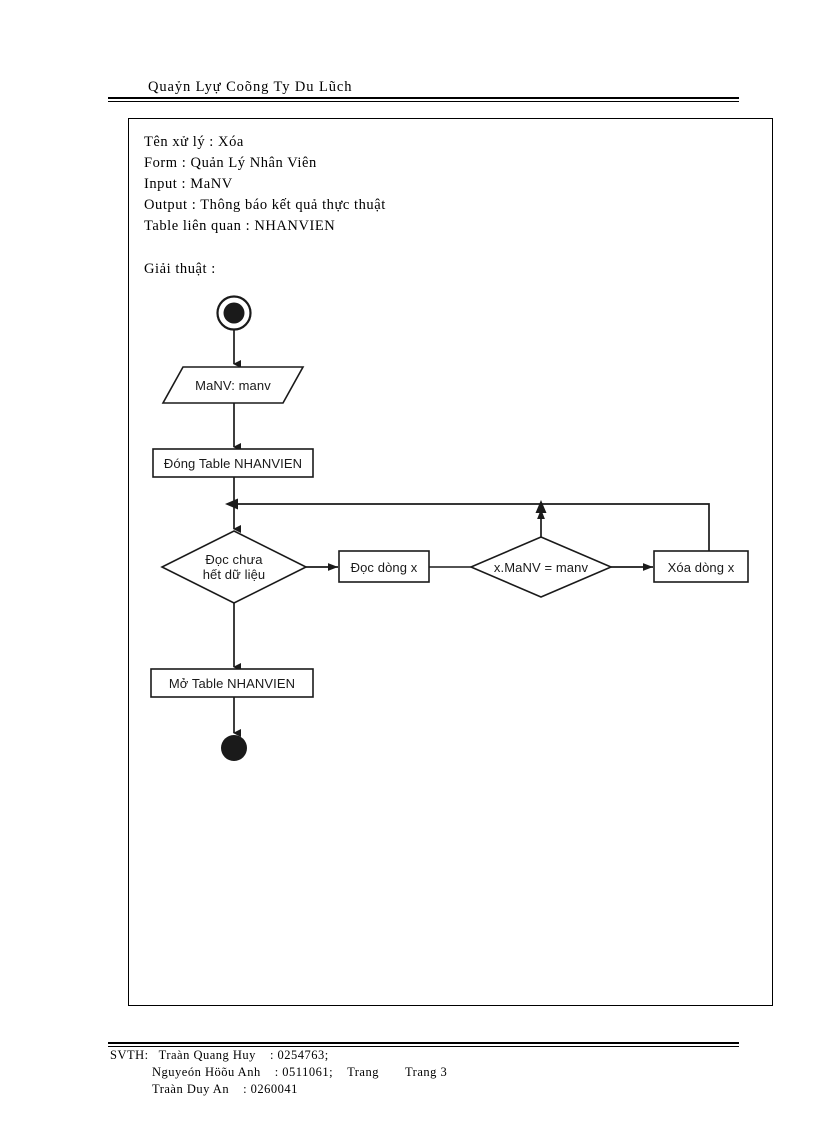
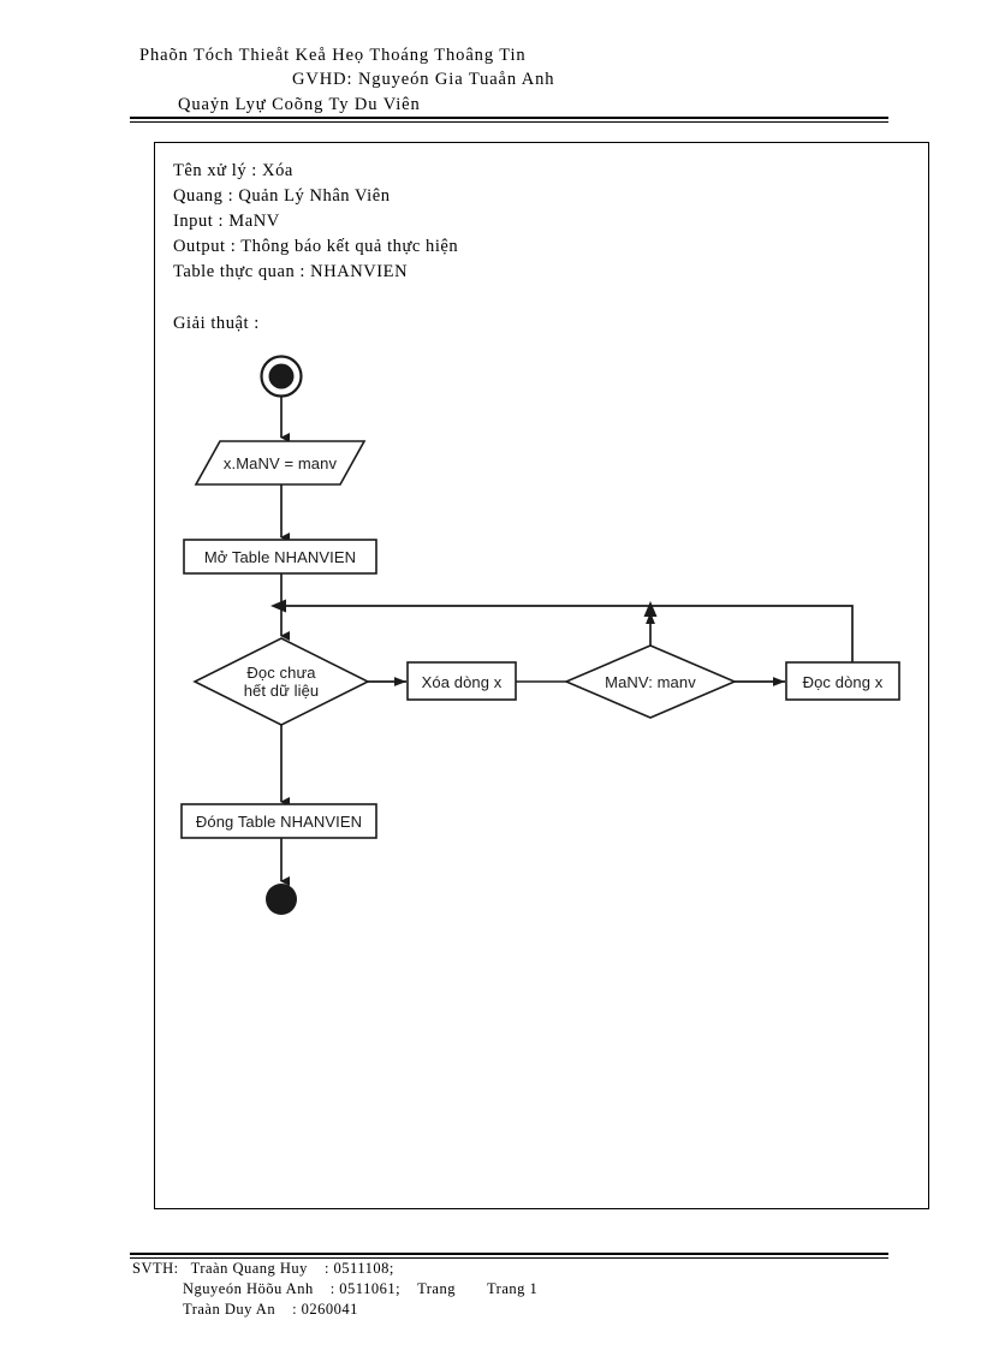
+ Phaõn Tóch Thieåt Keå Heọ Thoáng Thoâng Tin
+ GVHD: Nguyeón Gia Tuaån Anh
- Quaỷn Lyự Coõng Ty Du Lũch
+ Quaỷn Lyự Coõng Ty Du Viên
  Tên xử lý : Xóa
- Form : Quản Lý Nhân Viên
+ Quang : Quản Lý Nhân Viên
  Input : MaNV
- Output : Thông báo kết quả thực thuật
+ Output : Thông báo kết quả thực hiện
- Table liên quan : NHANVIEN
+ Table thực quan : NHANVIEN
  Giải thuật :
- MaNV: manv
+ x.MaNV = manv
- Đóng Table NHANVIEN
+ Mở Table NHANVIEN
  Đọc chưa
  hết dữ liệu
- Đọc dòng x
+ Xóa dòng x
- x.MaNV = manv
+ MaNV: manv
- Xóa dòng x
+ Đọc dòng x
- Mở Table NHANVIEN
+ Đóng Table NHANVIEN
- SVTH: Traàn Quang Huy : 0254763;
+ SVTH: Traàn Quang Huy : 0511108;
- Nguyeón Höõu Anh : 0511061; Trang Trang 3
+ Nguyeón Höõu Anh : 0511061; Trang Trang 1
  Traàn Duy An : 0260041
